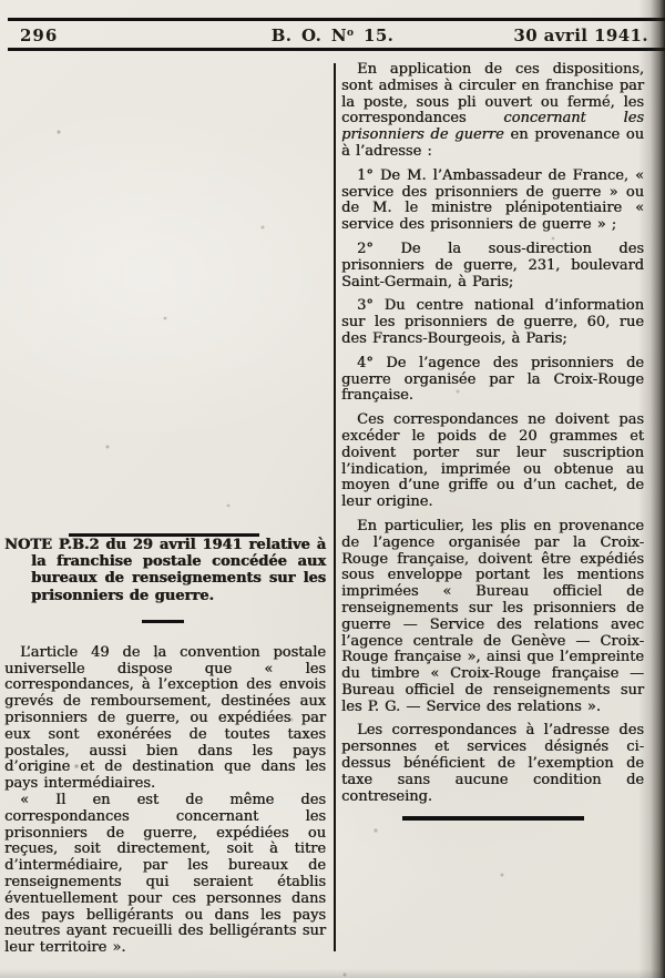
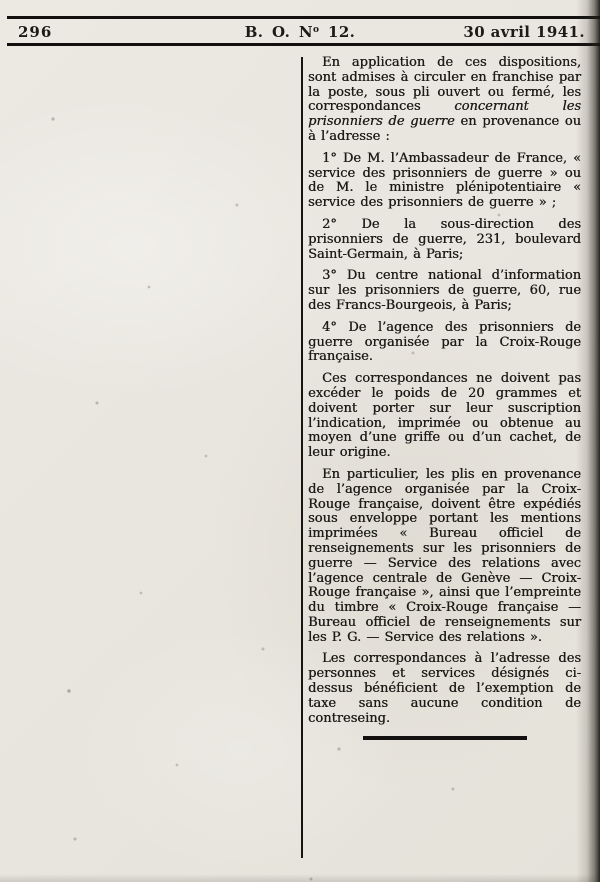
  296
- B. O. No 15.
+ B. O. No 12.
  30 avril 1941
- NOTE P.B.2 du 29 avril 1941 relative à la franchise postale concédée aux bureaux de renseignements sur les prisonniers de guerre.
- L’article 49 de la convention postale universelle dispose que « les correspondances, à l’exception des envois grevés de remboursement, destinées aux prisonniers de guerre, ou expédiées par eux sont exonérées de toutes taxes postales, aussi bien dans les pays d’origine et de destination que dans les pays intermédiaires.
- « Il en est de même des correspondances concernant les prisonniers de guerre, expédiées ou reçues, soit directement, soit à titre d’intermédiaire, par les bureaux de renseignements qui seraient établis éventuellement pour ces personnes dans des pays belligérants ou dans les pays neutres ayant recueilli des belligérants sur leur territoire ».
  En application de ces dispositions sont admises à circuler en franchise pa la poste, sous pli ouvert ou fermé, le correspondances concernant le prisonniers de guerre en provenance o à l’adresse :
  1° De M. l’Ambassadeur de France, service des prisonniers de guerre » o de M. le ministre plénipotentiaire service des prisonniers de guerre » ;
  2° De la sous-direction de prisonniers de guerre, 231, boulevar Saint-Germain, à Paris;
  3° Du centre national d’informatio sur les prisonniers de guerre, 60, ru des Francs-Bourgeois, à Paris;
  4° De l’agence des prisonniers d guerre organisée par la Croix-Roug française.
  Ces correspondances ne doivent pa excéder le poids de 20 grammes e doivent porter sur leur suscriptio l’indication, imprimée ou obtenue a moyen d’une griffe ou d’un cachet, d leur origine.
  En particulier, les plis en provenanc de l’agence organisée par la CroixRouge française, doivent être expédié sous enveloppe portant les mention imprimées « Bureau officiel d renseignements sur les prisonniers d guerre — Service des relations ave l’agence centrale de Genève — CroixRouge française », ainsi que l’empreint du timbre « Croix-Rouge française — Bureau officiel de renseignements su les P. G. — Service des relations ».
  Les correspondances à l’adresse de personnes et services désignés cidessus bénéficient de l’exemption d taxe sans aucune condition d contreseing.
